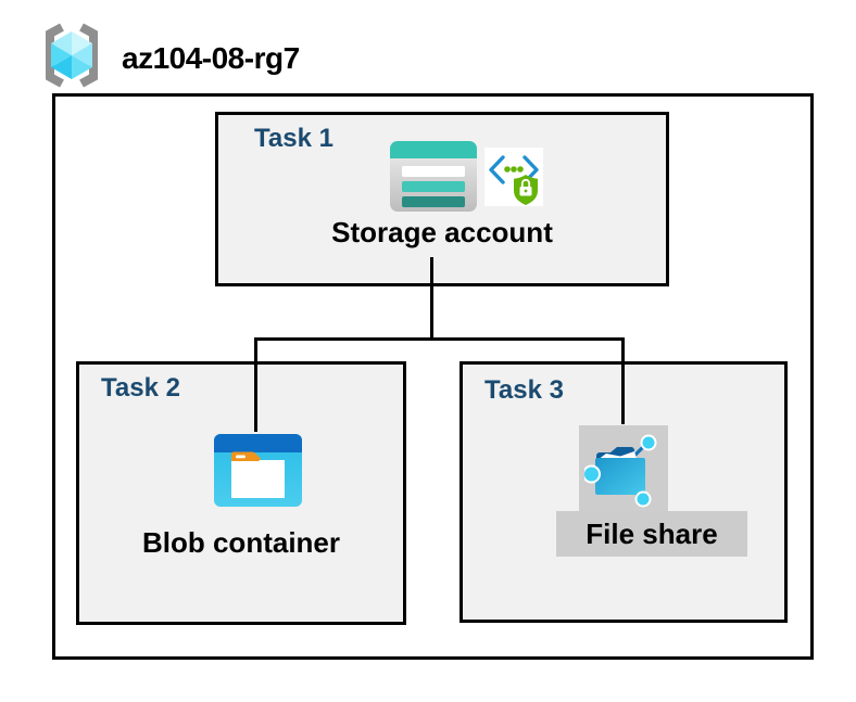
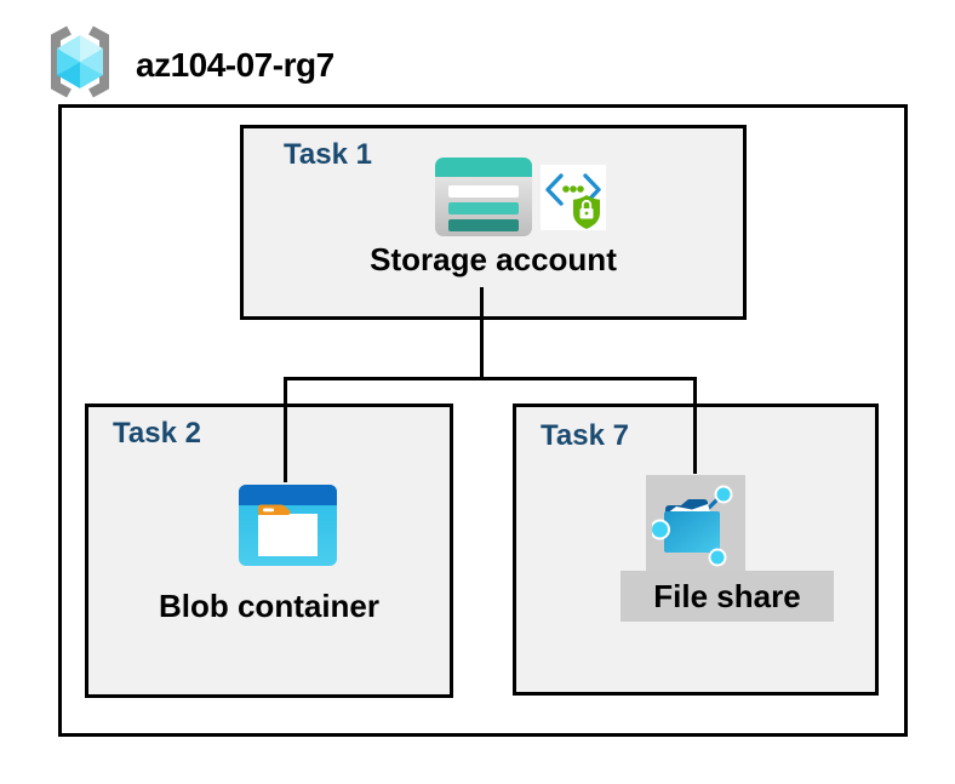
- az104-08-rg7
+ az104-07-rg7
  Task 1
  Storage account
  Task 2
  Blob container
- Task 3
+ Task 7
  File share
